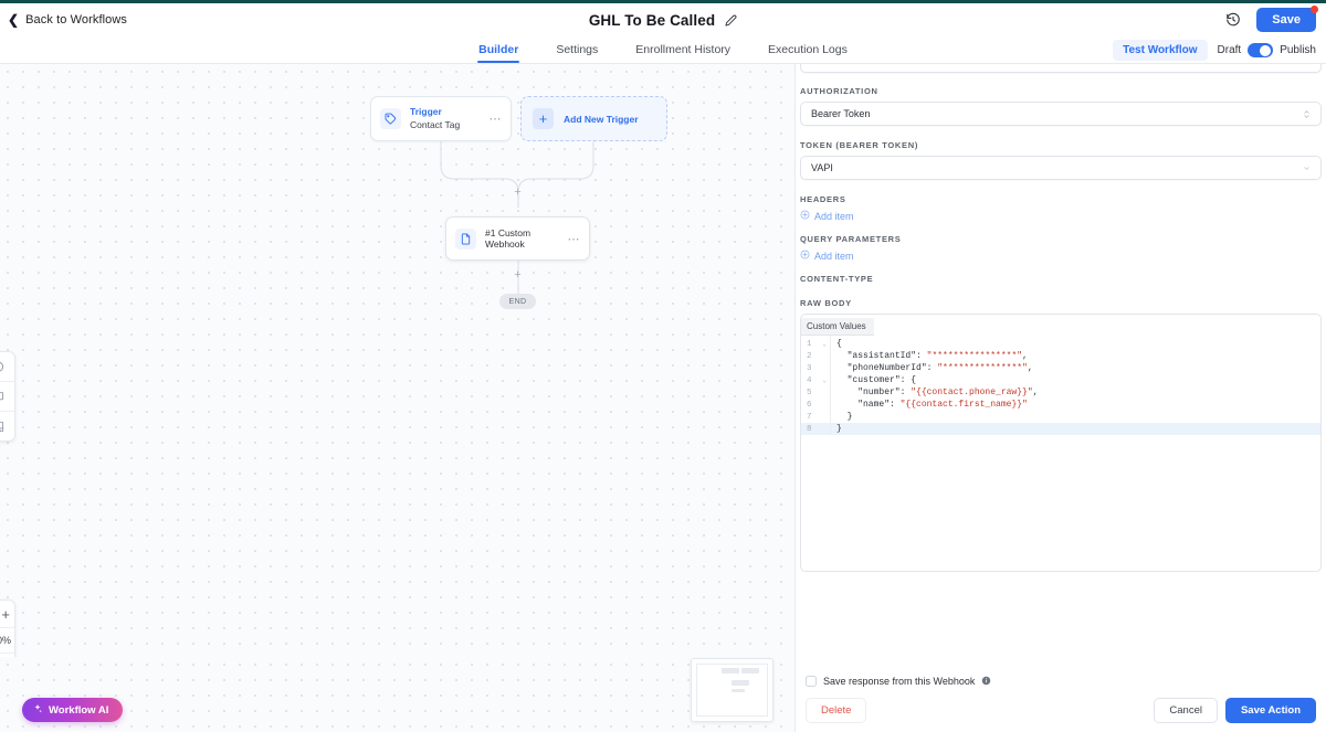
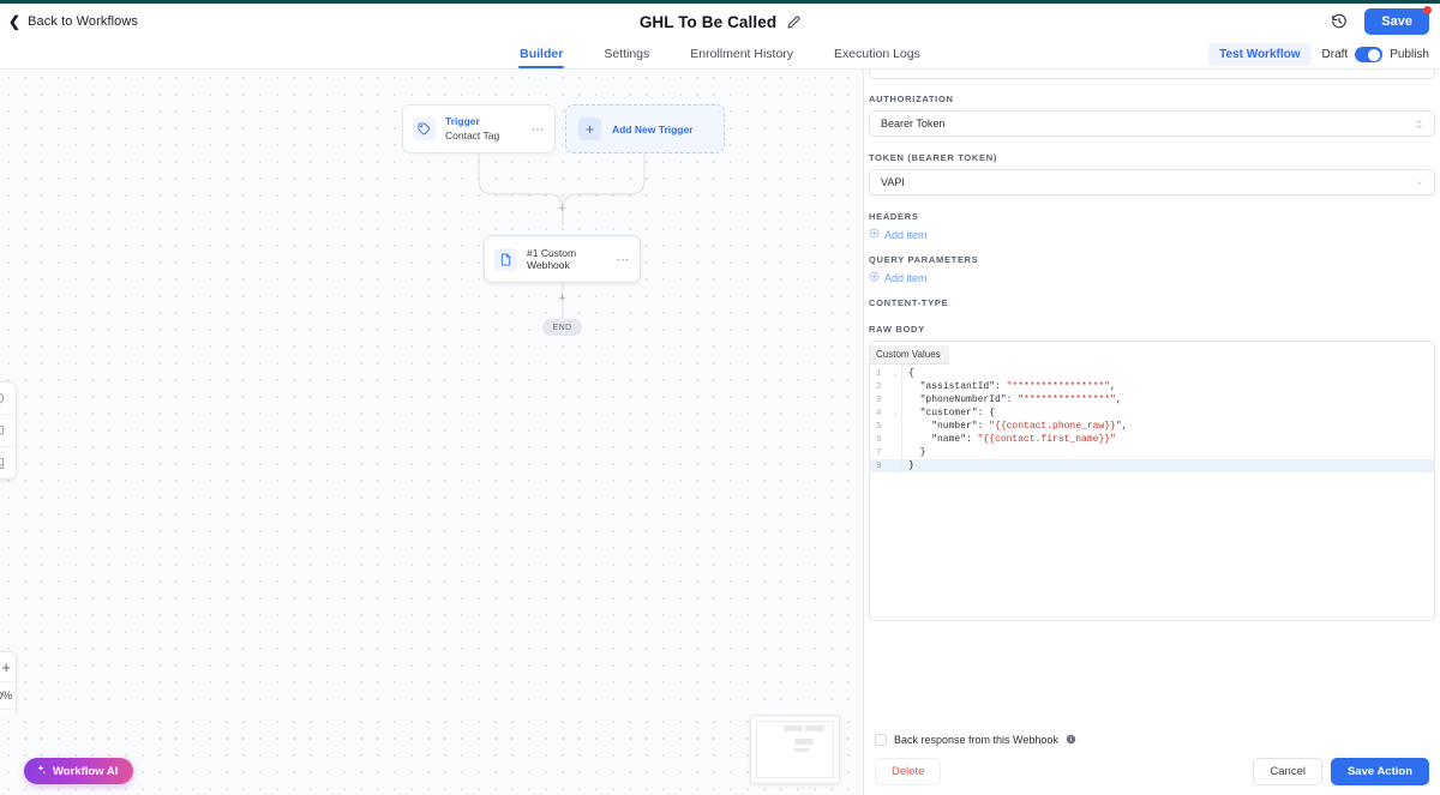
  ❮
  Back to Workflows
  GHL To Be Called
  Save
  Builder
  Settings
  Enrollment History
  Execution Logs
  Test Workflow
  Draft
  Publish
  +
  +
  Trigger
  Contact Tag
  ⋯
  +
  Add New Trigger
  #1 Custom Webhook
  ⋯
  +
  Workflow AI
  AUTHORIZATION
  Bearer Token
  TOKEN (BEARER TOKEN)
  VAPI
  HEADERS
  Add item
  QUERY PARAMETERS
  Add item
  CONTENT-TYPE
  RAW BODY
  Custom Values
  1
  2
  3
  4
  5
  6
  7
  8
  {
  "assistantId"
  :
  "****************"
  ,
  "phoneNumberId"
  :
  "***************"
  ,
  "customer"
  : {
  "number"
  :
  "{{contact.phone_raw}}"
  ,
  "name"
  :
  "{{contact.first_name}}"
  }
  }
- Save response from this Webhook
+ Back response from this Webhook
  Delete
  Cancel
  Save Action
